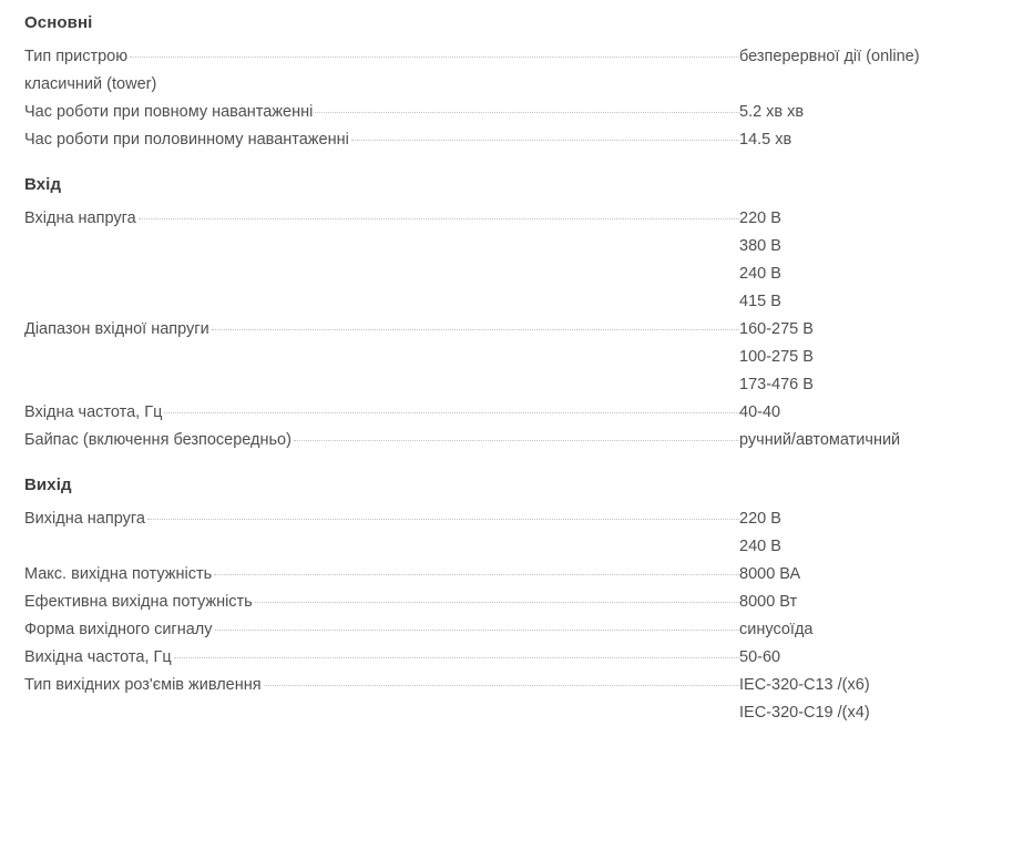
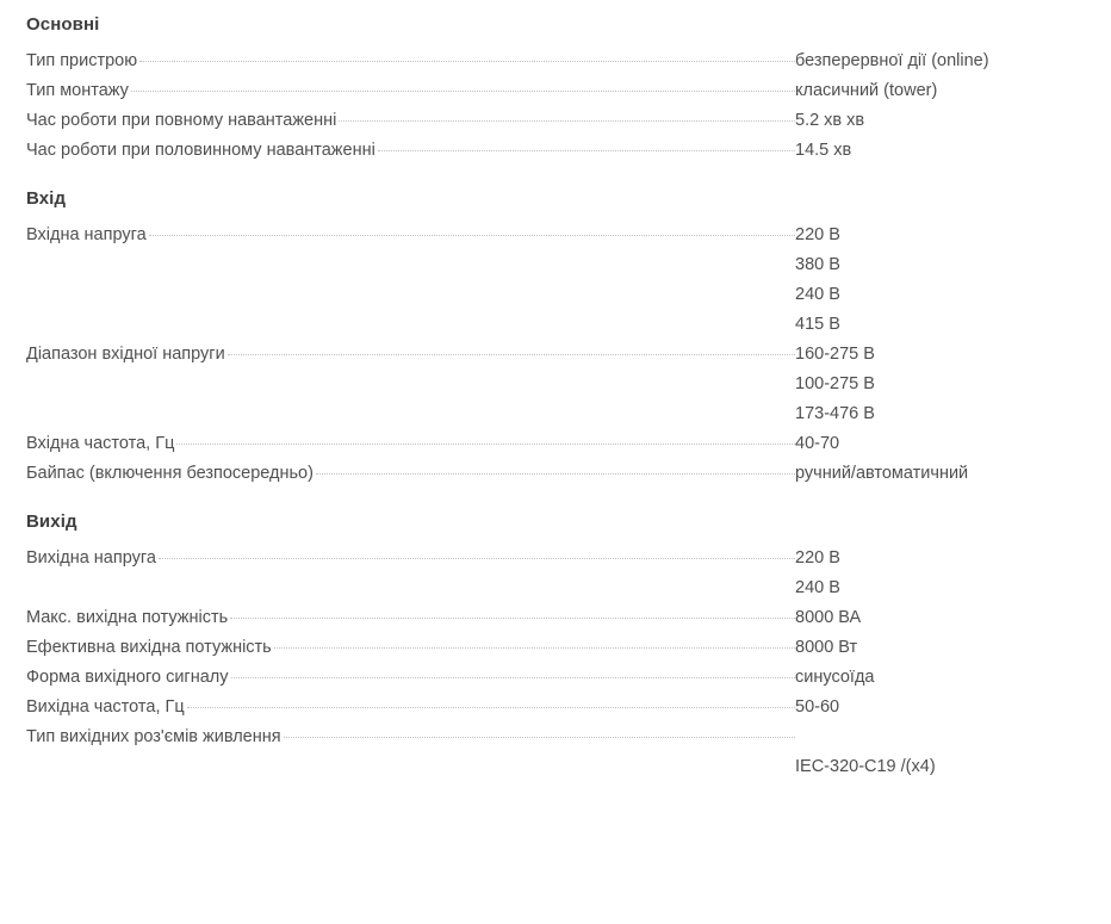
  Основні
  Тип пристрою
  безперервної дії (online)
+ Тип монтажу
  класичний (tower)
  Час роботи при повному навантаженні
  5.2 хв хв
  Час роботи при половинному навантаженні
  14.5 хв
  Вхід
  Вхідна напруга
  220 В
  380 В
  240 В
  415 В
  Діапазон вхідної напруги
  160-275 В
  100-275 В
  173-476 В
  Вхідна частота, Гц
- 40-40
+ 40-70
  Байпас (включення безпосередньо)
  ручний/автоматичний
  Вихід
  Вихідна напруга
  220 В
  240 В
  Макс. вихідна потужність
  8000 ВА
  Ефективна вихідна потужність
  8000 Вт
  Форма вихідного сигналу
  синусоїда
  Вихідна частота, Гц
  50-60
  Тип вихідних роз'ємів живлення
- IEC-320-C13 /(x6)
  IEC-320-C19 /(x4)
